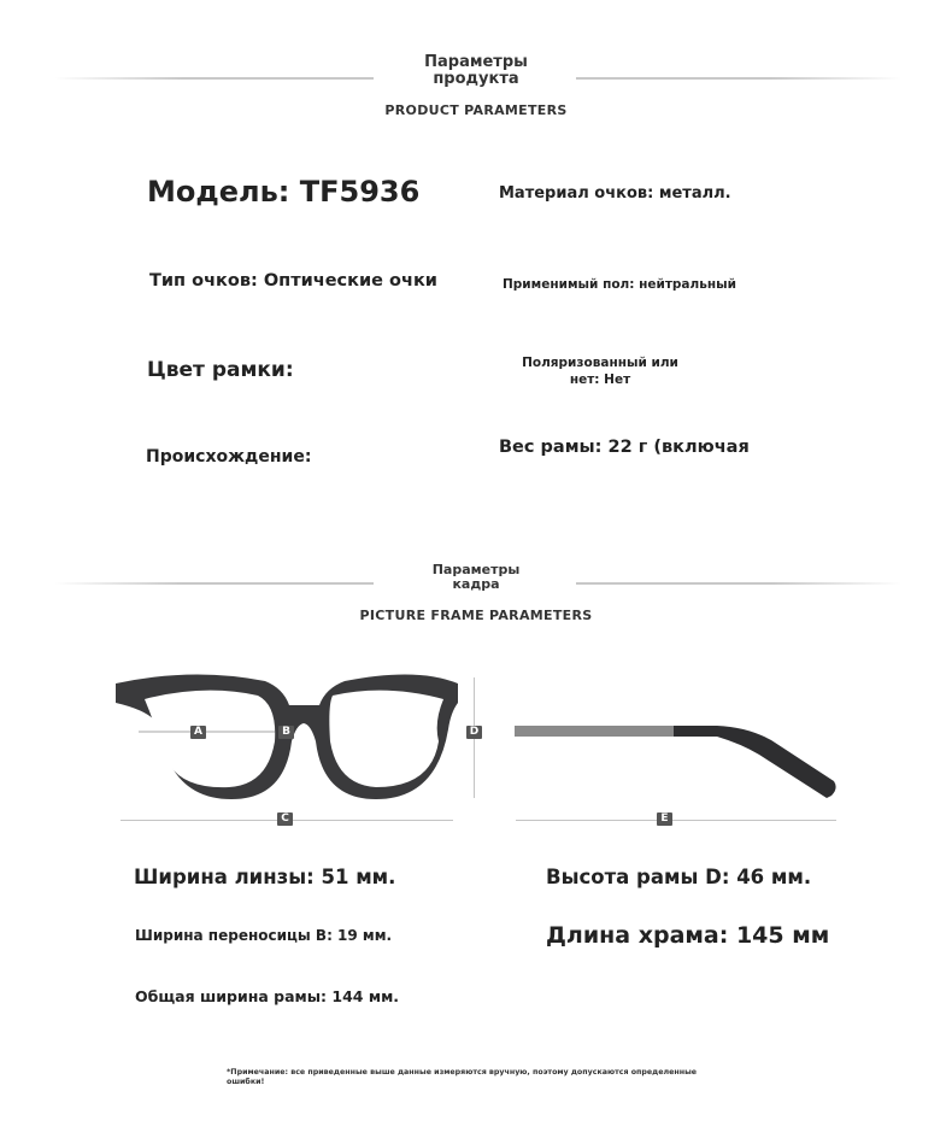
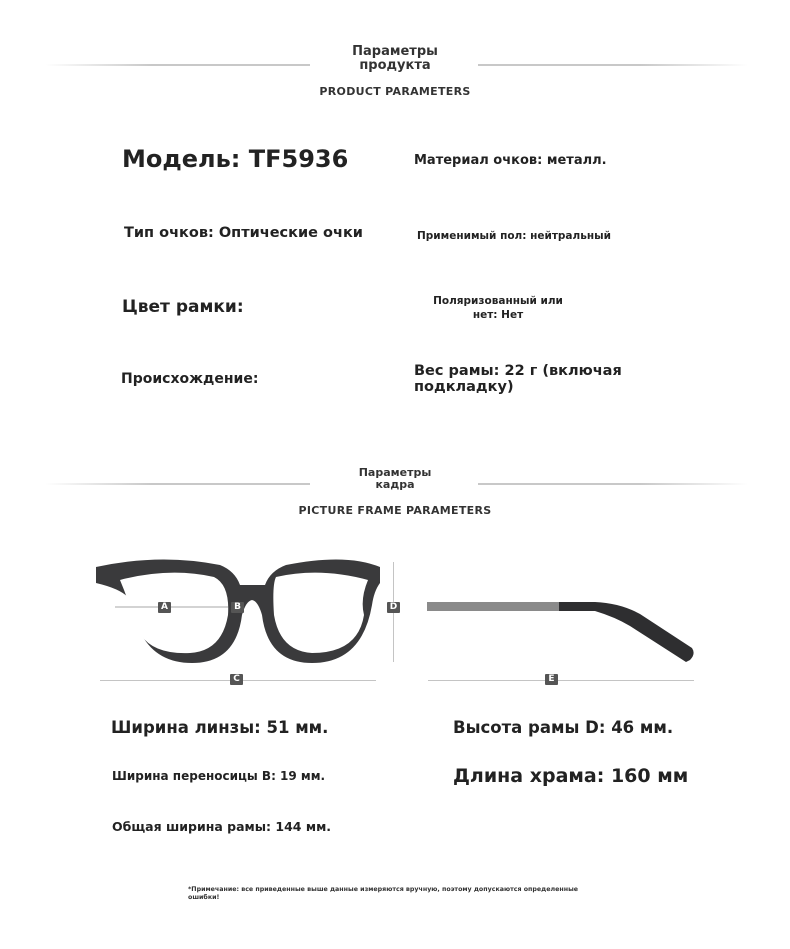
  Параметры
  продукта
  PRODUCT PARAMETERS
  Модель: TF5936
  Материал очков: металл.
  Тип очков: Оптические очки
  Применимый пол: нейтральный
  Цвет рамки:
  Поляризованный или
  нет: Нет
  Происхождение:
  Вес рамы: 22 г (включая
+ подкладку)
  Параметры
  кадра
  PICTURE FRAME PARAMETERS
  A
  B
  D
  C
  E
  Ширина линзы: 51 мм.
  Высота рамы D: 46 мм.
  Ширина переносицы B: 19 мм.
- Длина храма: 145 мм
+ Длина храма: 160 мм
  Общая ширина рамы: 144 мм.
